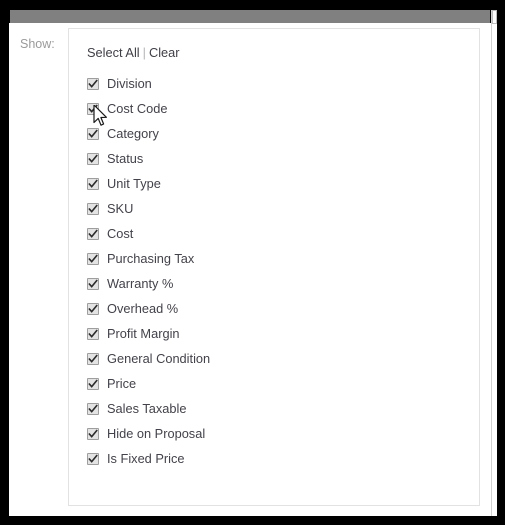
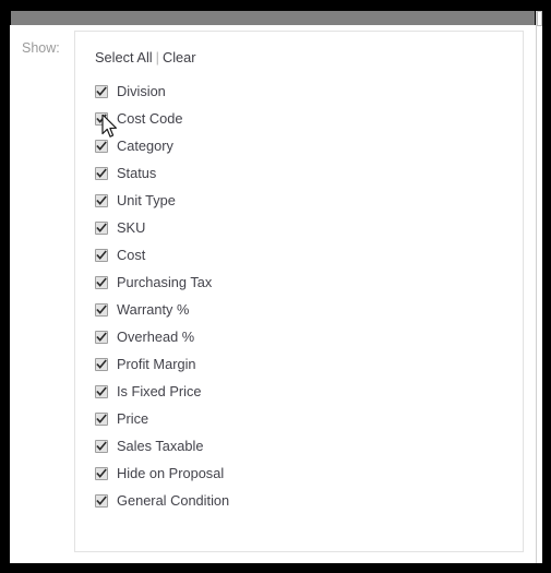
  Show:
  Select All | Clear
  Division
  Cost Code
  Category
  Status
  Unit Type
  SKU
  Cost
  Purchasing Tax
  Warranty %
  Overhead %
  Profit Margin
- General Condition
+ Is Fixed Price
  Price
  Sales Taxable
  Hide on Proposal
- Is Fixed Price
+ General Condition
